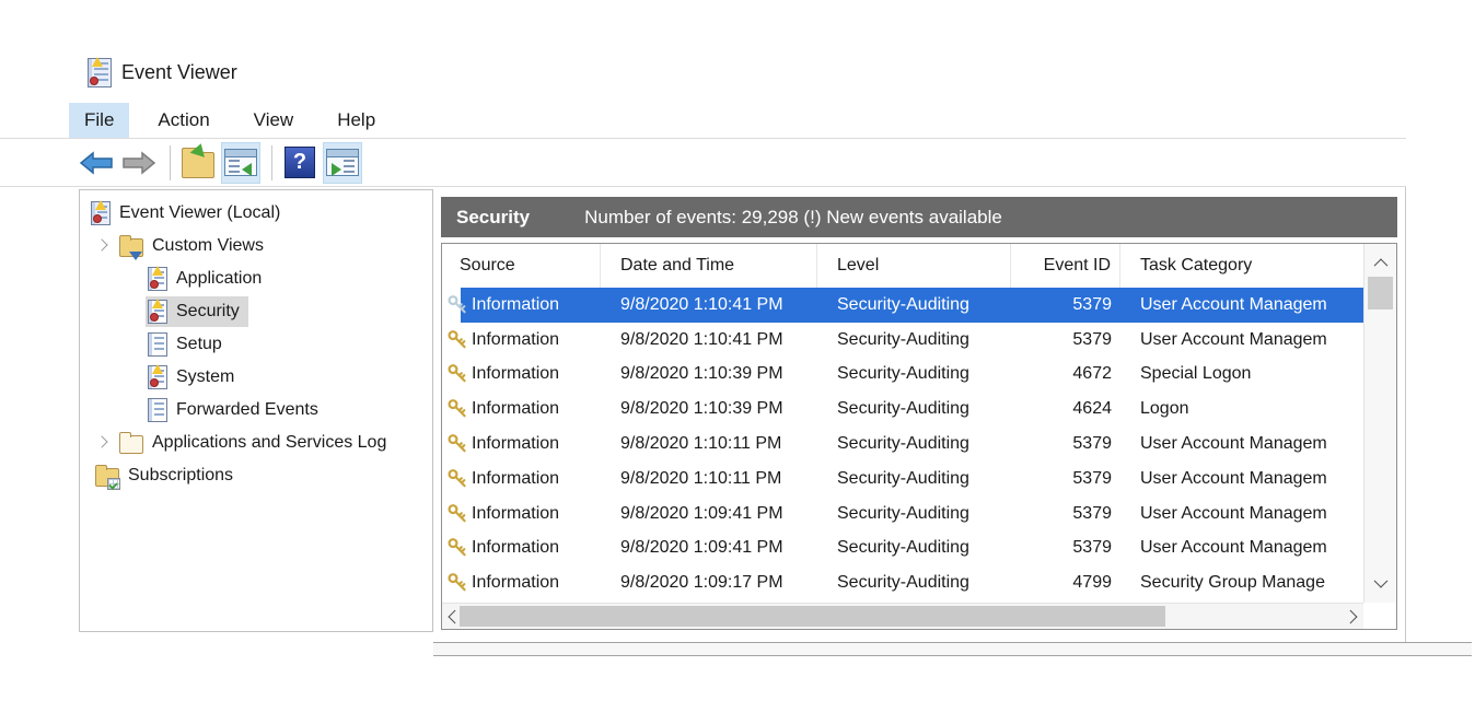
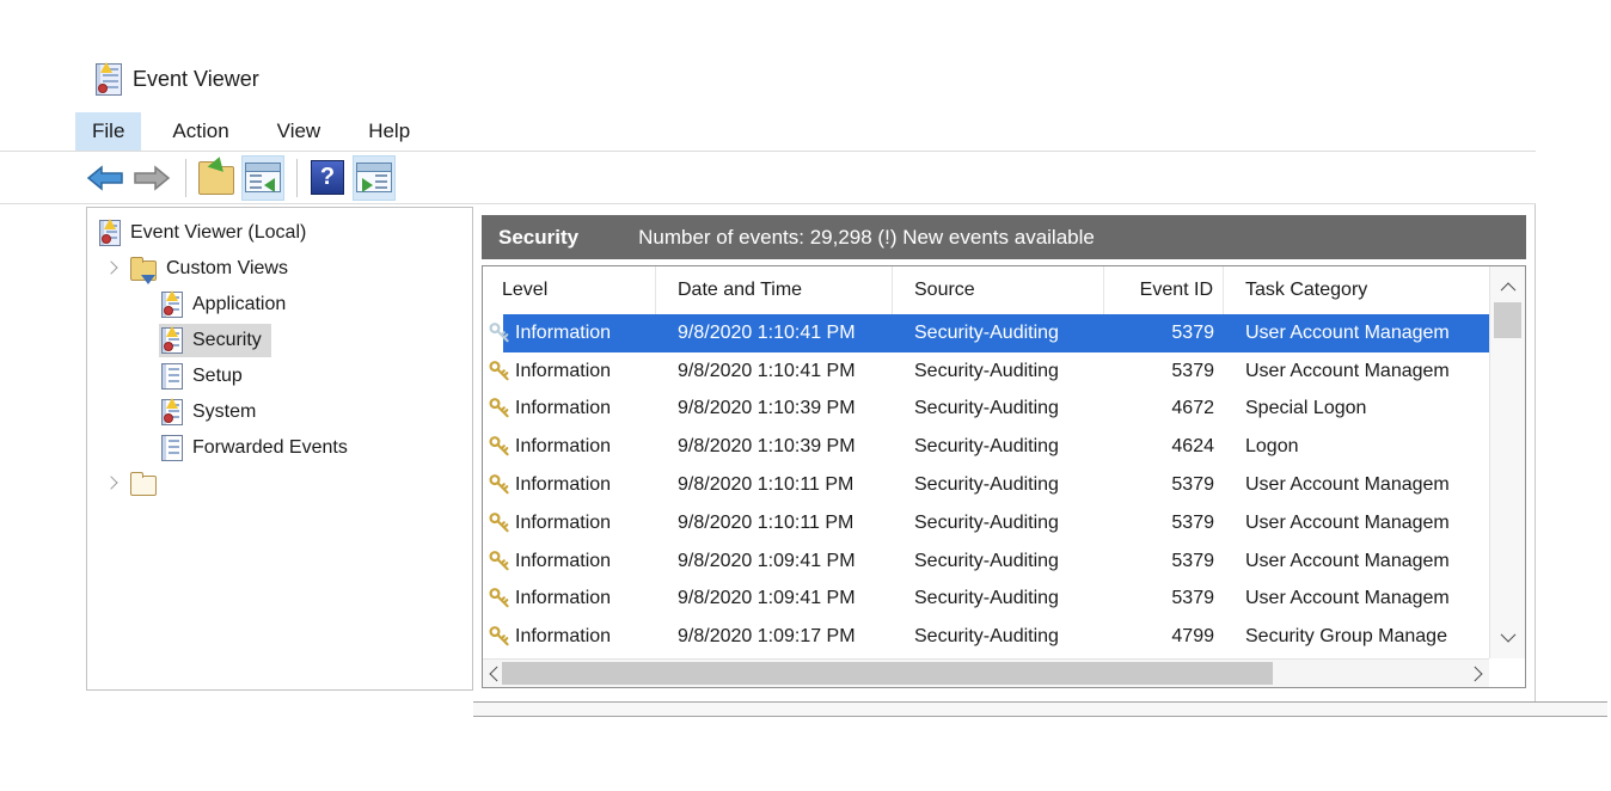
  Event Viewer
  File
  Action
  View
  Help
  ?
  Event Viewer (Local)
  Custom Views
  Application
  Security
  Setup
  System
  Forwarded Events
- Applications and Services Log
- Subscriptions
  Security
  Number of events: 29,298 (!) New events available
- Source
+ Level
  Date and Time
- Level
+ Source
  Event ID
  Task Category
  Information
  9/8/2020 1:10:41 PM
  Security-Auditing
  5379
  User Account Managem
  Information
  9/8/2020 1:10:41 PM
  Security-Auditing
  5379
  User Account Managem
  Information
  9/8/2020 1:10:39 PM
  Security-Auditing
  4672
  Special Logon
  Information
  9/8/2020 1:10:39 PM
  Security-Auditing
  4624
  Logon
  Information
  9/8/2020 1:10:11 PM
  Security-Auditing
  5379
  User Account Managem
  Information
  9/8/2020 1:10:11 PM
  Security-Auditing
  5379
  User Account Managem
  Information
  9/8/2020 1:09:41 PM
  Security-Auditing
  5379
  User Account Managem
  Information
  9/8/2020 1:09:41 PM
  Security-Auditing
  5379
  User Account Managem
  Information
  9/8/2020 1:09:17 PM
  Security-Auditing
  4799
  Security Group Manage
